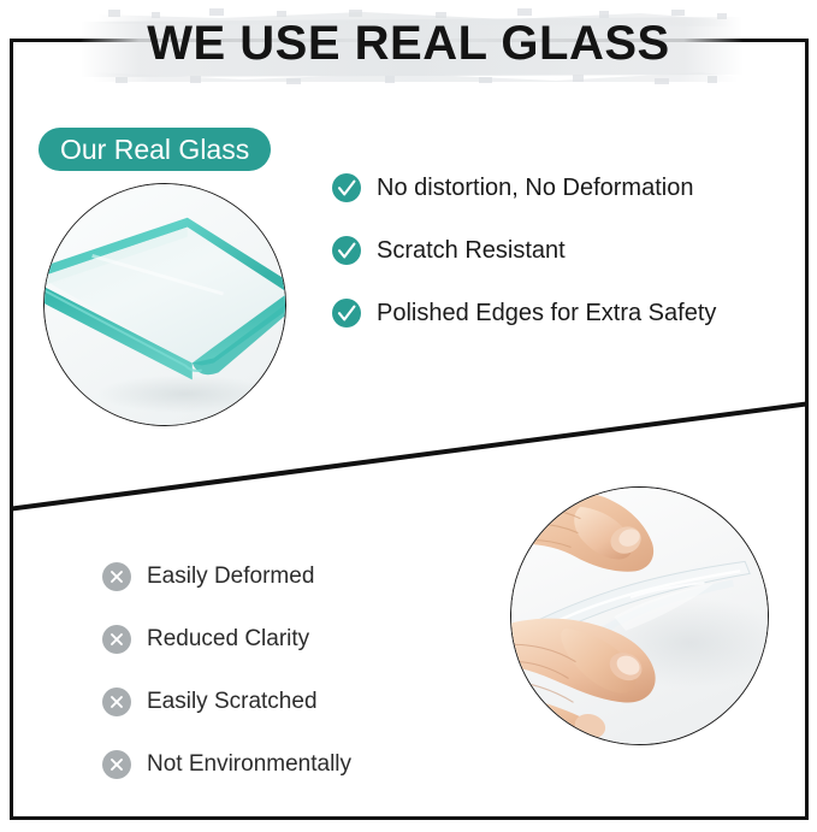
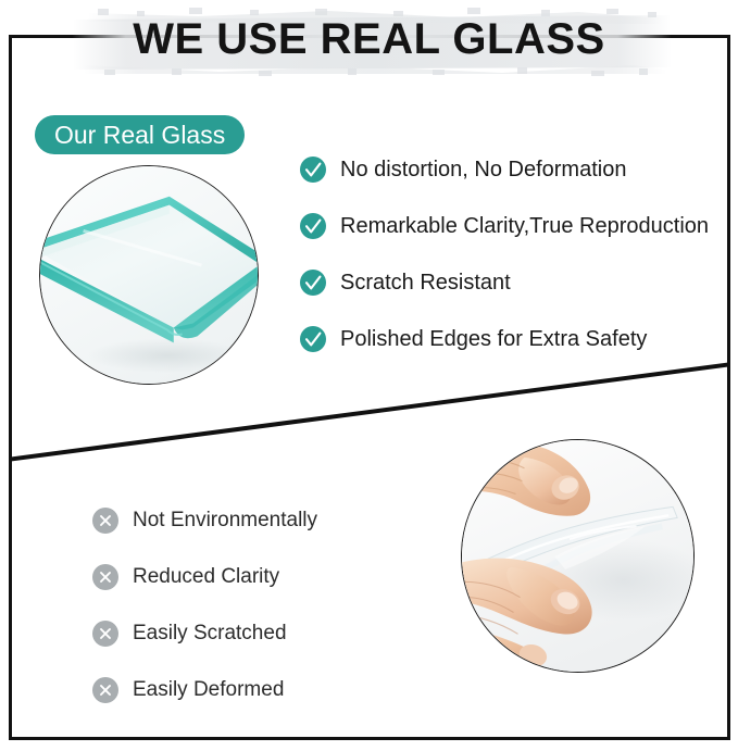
  WE USE REAL GLASS
  Our Real Glass
  No distortion, No Deformation
+ Remarkable Clarity,True Reproduction
  Scratch Resistant
  Polished Edges for Extra Safety
- Easily Deformed
+ Not Environmentally
  Reduced Clarity
  Easily Scratched
- Not Environmentally
+ Easily Deformed
